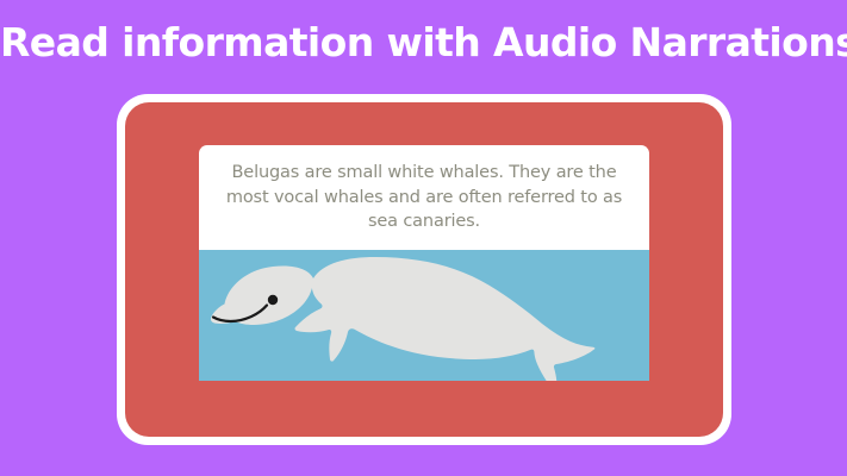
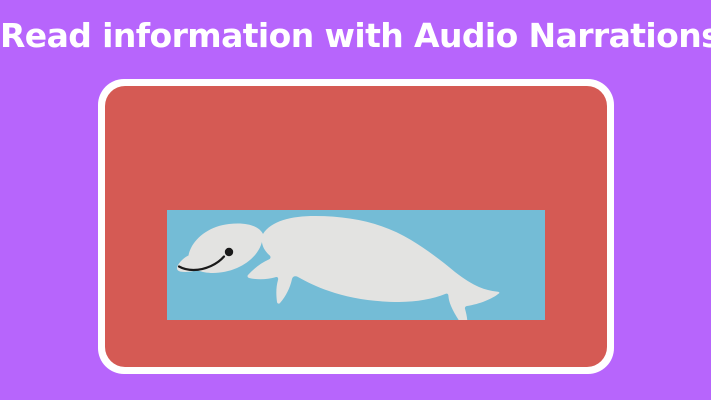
  Read information with Audio Narration
- Belugas are small white whales. They are the most vocal whales and are often referred to as sea canaries.
